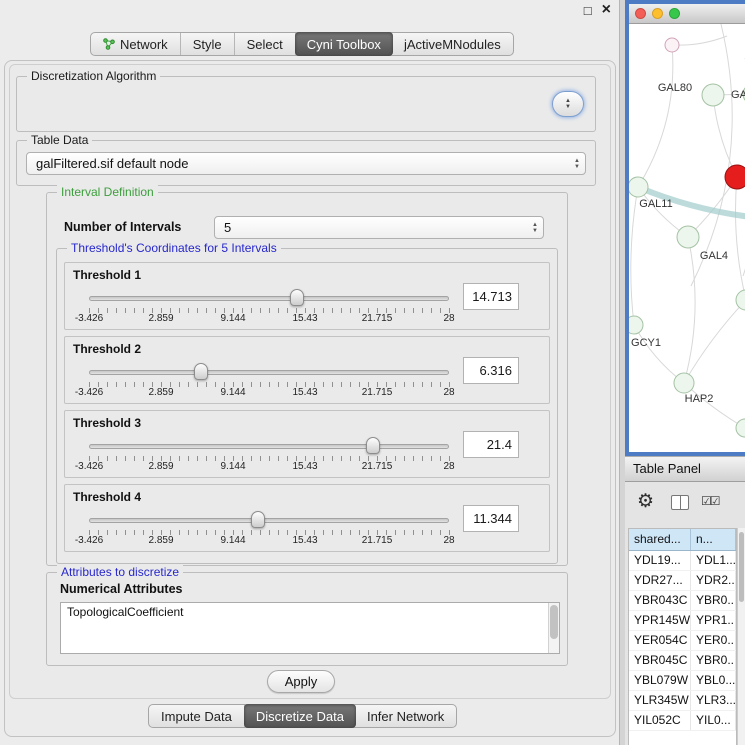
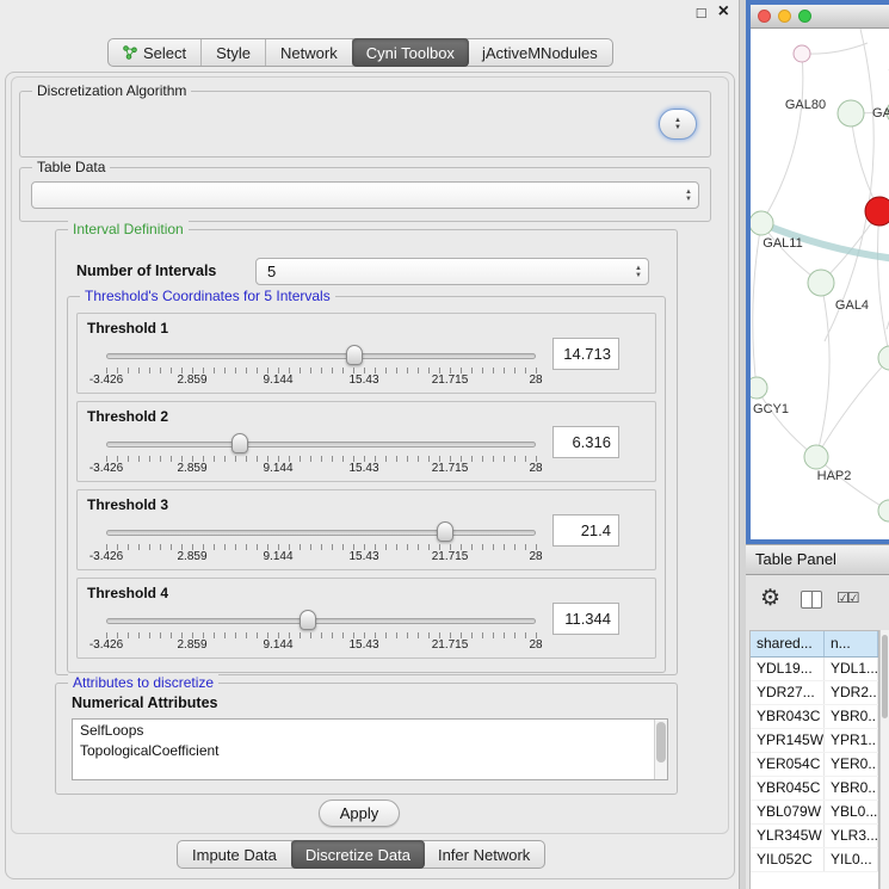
  □
  ×
- Network
+ Select
  Style
- Select
+ Network
  Cyni Toolbox
  jActiveMNodules
  Discretization Algorithm
  Table Data
- galFiltered.sif default node
  Interval Definition
  Number of Intervals
  5
  Threshold's Coordinates for 5 Intervals
  Threshold 1
  -3.426
  2.859
  9.144
  15.43
  21.715
  28
  14.713
  Threshold 2
  -3.426
  2.859
  9.144
  15.43
  21.715
  28
  6.316
  Threshold 3
  -3.426
  2.859
  9.144
  15.43
  21.715
  28
  21.4
  Threshold 4
  -3.426
  2.859
  9.144
  15.43
  21.715
  28
  11.344
  Attributes to discretize
  Numerical Attributes
+ SelfLoops
  TopologicalCoefficient
  Apply
  Impute Data
  Discretize Data
  Infer Network
  GAL80
  GA
  GAL11
  GAL4
  GCY1
  HAP2
  Table Panel
  ⚙
  ☑☑
  shared...
  n...
  YDL19...
  YDL1...
  YDR27...
  YDR2..
  YBR043C
  YBR0...
  YPR145W
  YPR1...
  YER054C
  YER0...
  YBR045C
  YBR0...
  YBL079W
  YBL0...
  YLR345W
  YLR3...
  YIL052C
  YIL0...
